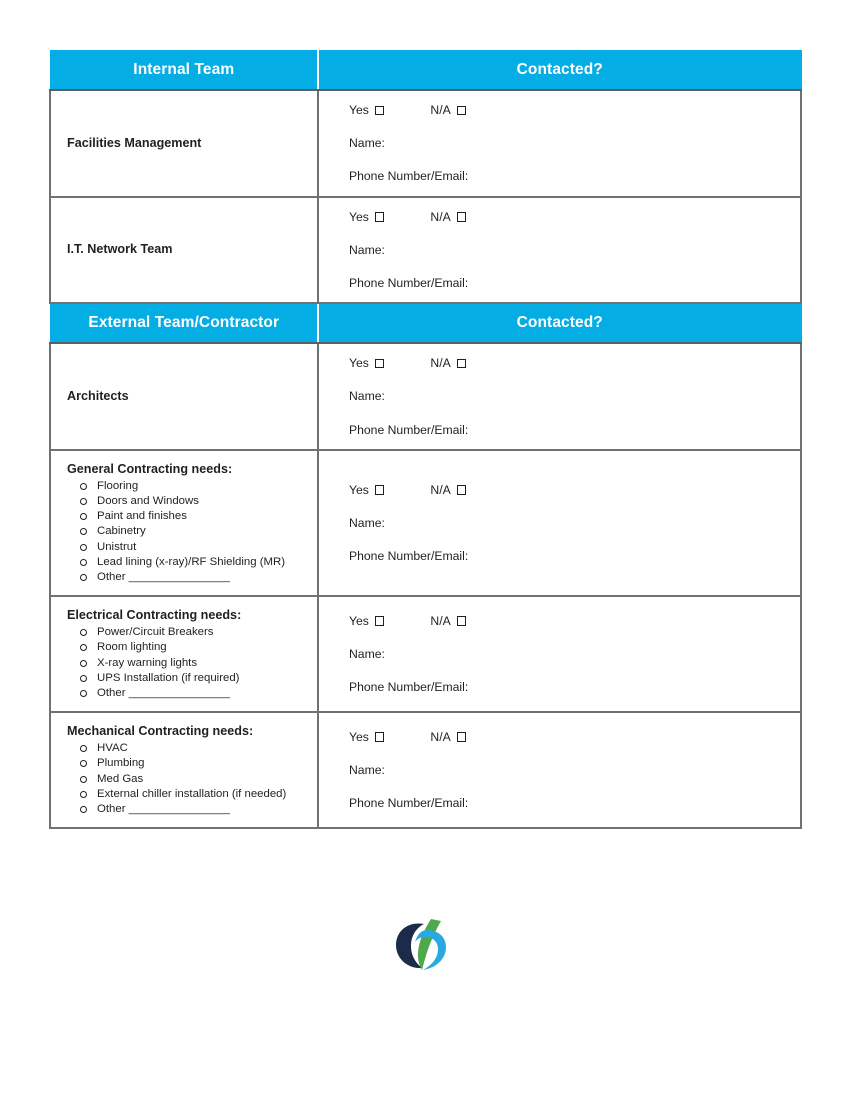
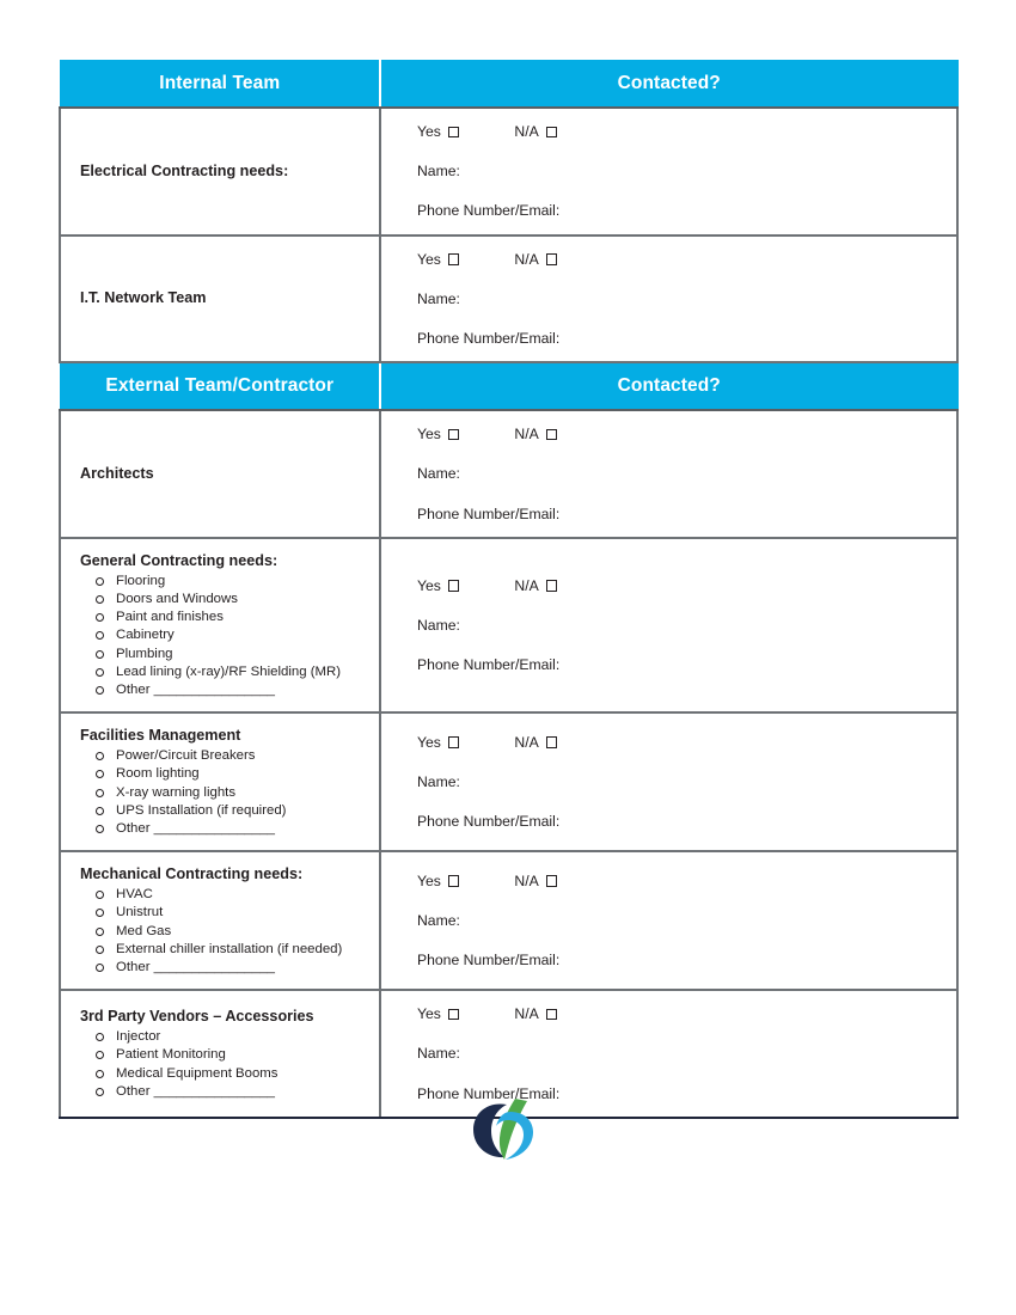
  Internal Team	Contacted?
- Facilities Management	Yes N/AName:Phone Number/Email:
+ Electrical Contracting needs:	Yes N/AName:Phone Number/Email:
  I.T. Network Team	Yes N/AName:Phone Number/Email:
  External Team/Contractor	Contacted?
  Architects	Yes N/AName:Phone Number/Email:
- General Contracting needs:FlooringDoors and WindowsPaint and finishesCabinetryUnistrutLead lining (x-ray)/RF Shielding (MR)Other ________________	Yes N/AName:Phone Number/Email:
+ General Contracting needs:FlooringDoors and WindowsPaint and finishesCabinetryPlumbingLead lining (x-ray)/RF Shielding (MR)Other ________________	Yes N/AName:Phone Number/Email:
- Electrical Contracting needs:Power/Circuit BreakersRoom lightingX-ray warning lightsUPS Installation (if required)Other ________________	Yes N/AName:Phone Number/Email:
+ Facilities ManagementPower/Circuit BreakersRoom lightingX-ray warning lightsUPS Installation (if required)Other ________________	Yes N/AName:Phone Number/Email:
- Mechanical Contracting needs:HVACPlumbingMed GasExternal chiller installation (if needed)Other ________________	Yes N/AName:Phone Number/Email:
+ Mechanical Contracting needs:HVACUnistrutMed GasExternal chiller installation (if needed)Other ________________	Yes N/AName:Phone Number/Email:
+ 3rd Party Vendors – AccessoriesInjectorPatient MonitoringMedical Equipment BoomsOther ________________	Yes N/AName:Phone Number/Email:
